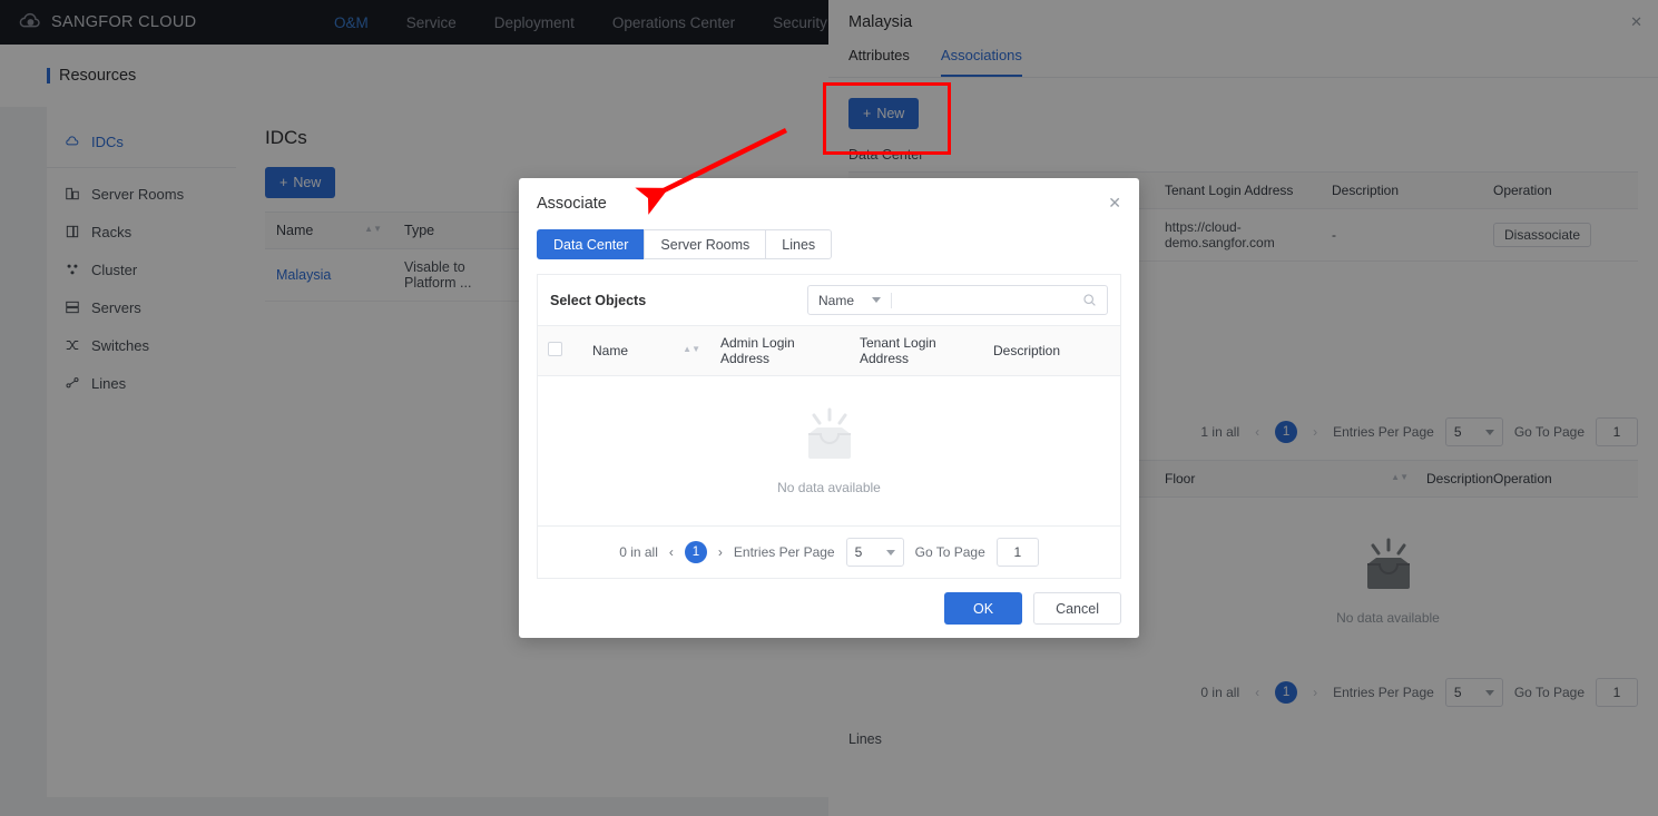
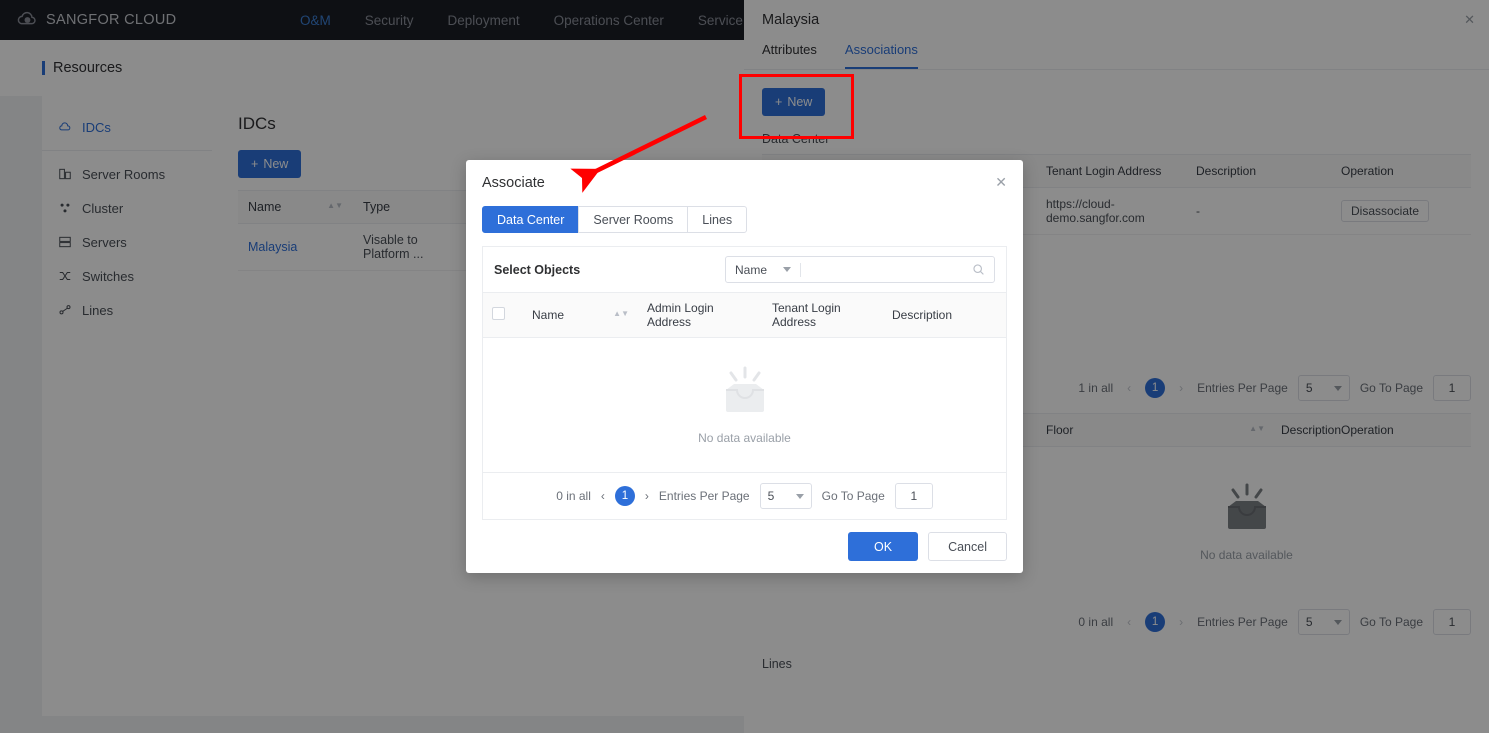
  SANGFOR CLOUD
  O&M
- Service
+ Security
  Deployment
  Operations Center
- Security
+ Service
  Resources
  IDCs
  Server Rooms
- Racks
  Cluster
  Servers
  Switches
  Lines
  IDCs
  +
  New
  Name ▲▼	Type
  Malaysia	Visable to Platform ...
  Malaysia
  ✕
  Attributes
  Associations
  +
  New
  Data Center
  	Tenant Login Address	Description	Operation
  	https://cloud-demo.sangfor.com	-	Disassociate
  1 in all
  ‹
  1
  ›
  Entries Per Page
  5
  Go To Page
  1
  	Floor ▲▼	Description	Operation
  No data available
  0 in all
  ‹
  1
  ›
  Entries Per Page
  5
  Go To Page
  1
  Lines
  Associate
  ✕
  Data Center
  Server Rooms
  Lines
  Select Objects
  Name
  	Name ▲▼	Admin Login Address	Tenant Login Address	Description
  No data available
  0 in all
  ‹
  1
  ›
  Entries Per Page
  5
  Go To Page
  1
  OK
  Cancel
